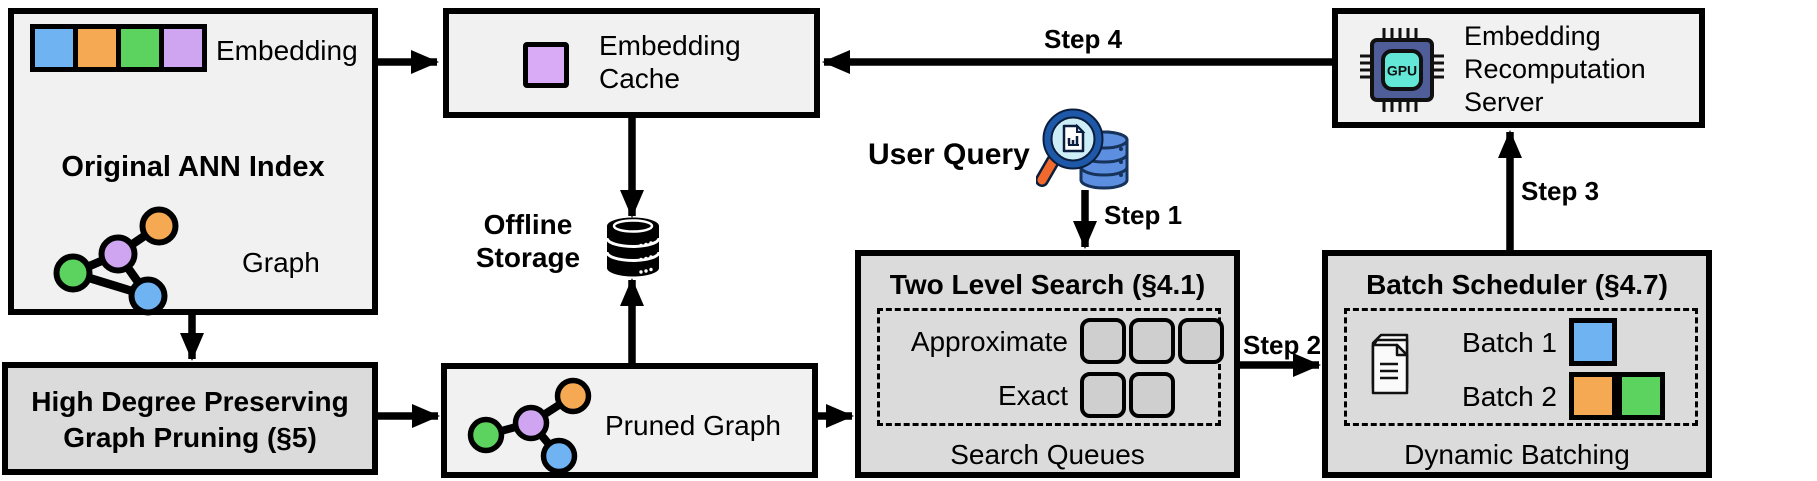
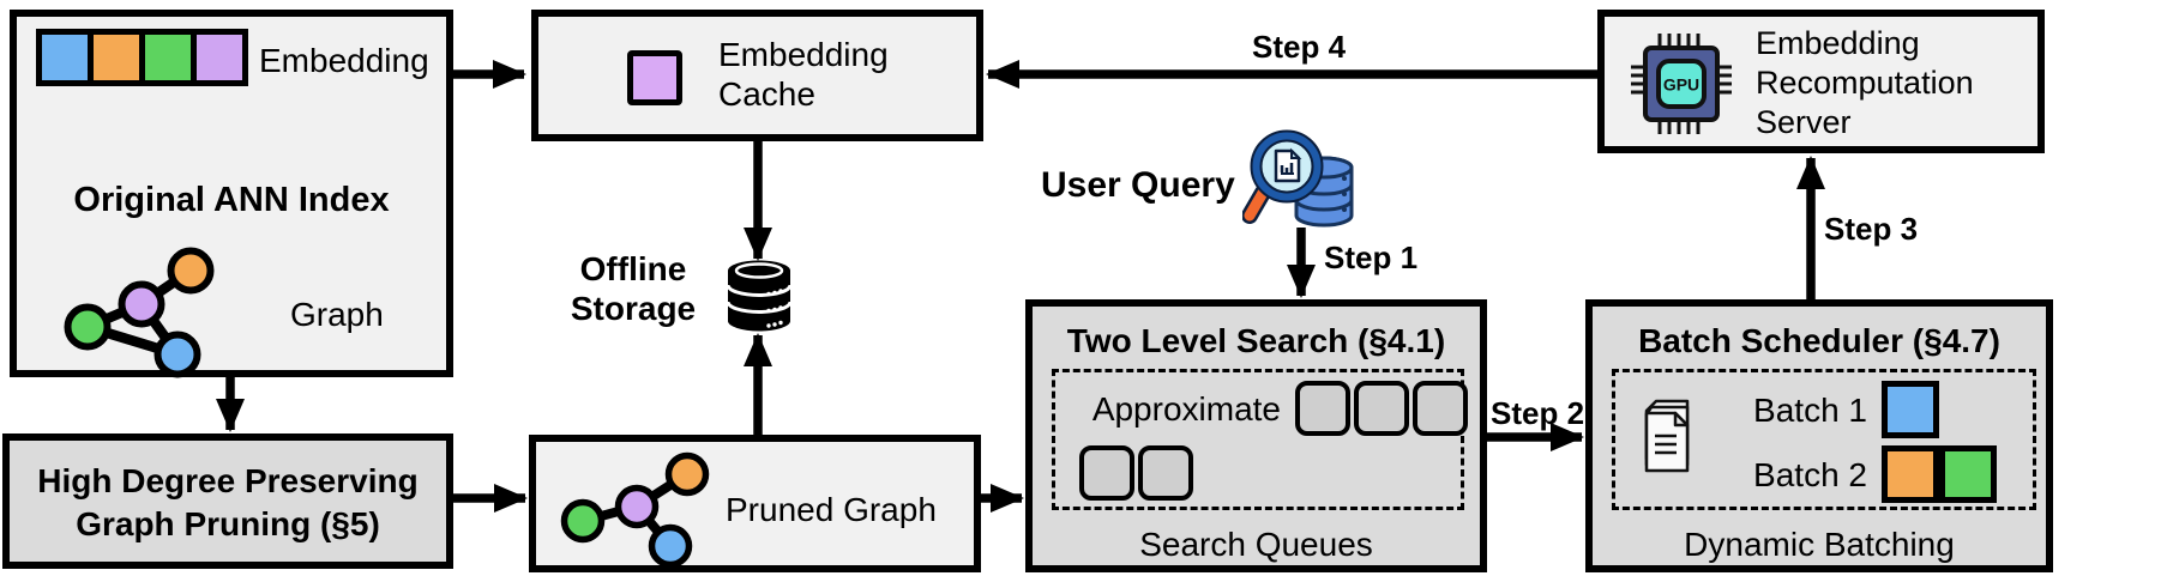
  Embedding
  Original ANN Index
  Graph
  Embedding Cache
  Offline Storage
  User Query
  High Degree Preserving Graph Pruning (§5)
  Pruned Graph
  Two Level Search (§4.1)
  Approximate
- Exact
  Search Queues
  Batch Scheduler (§4.7)
  Batch 1
  Batch 2
  Dynamic Batching
  GPU
  Embedding Recomputation Server
  Step 1
  Step 2
  Step 3
  Step 4
